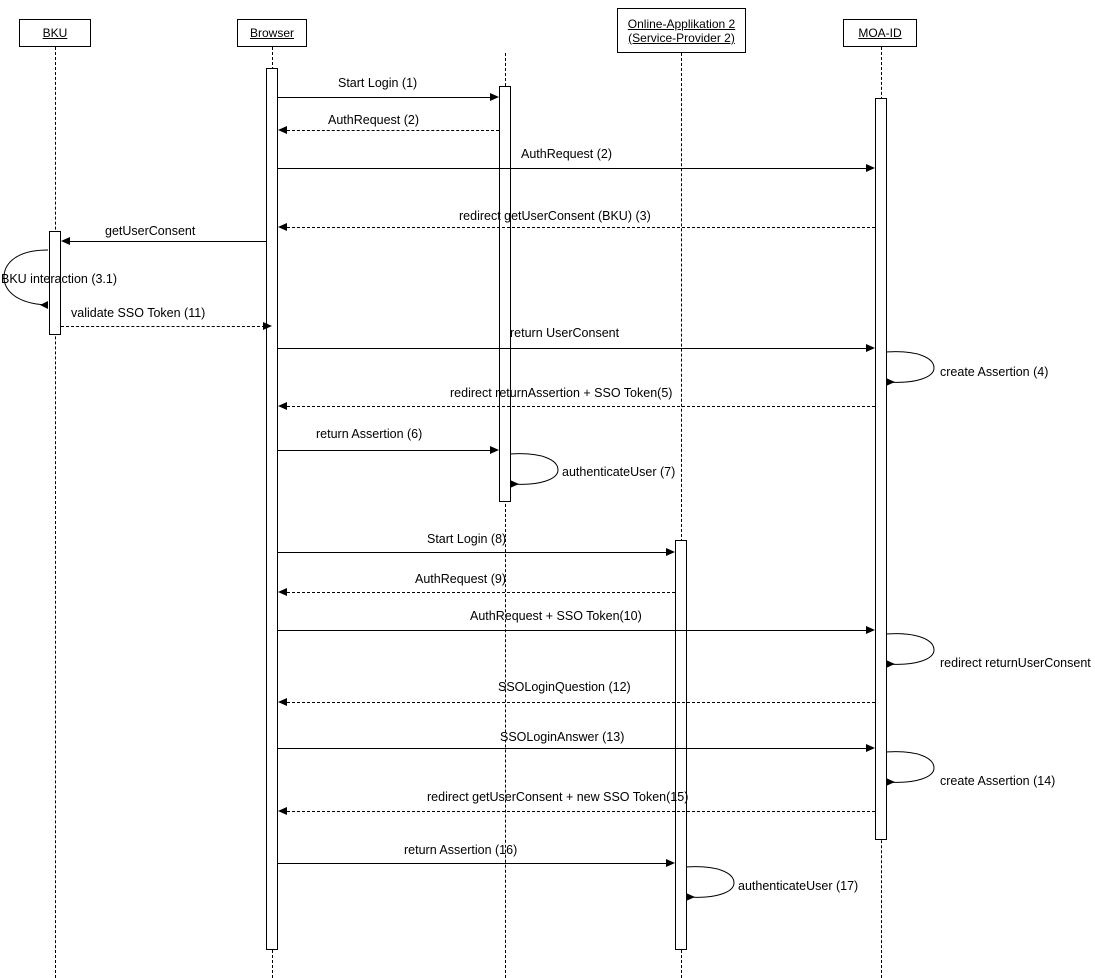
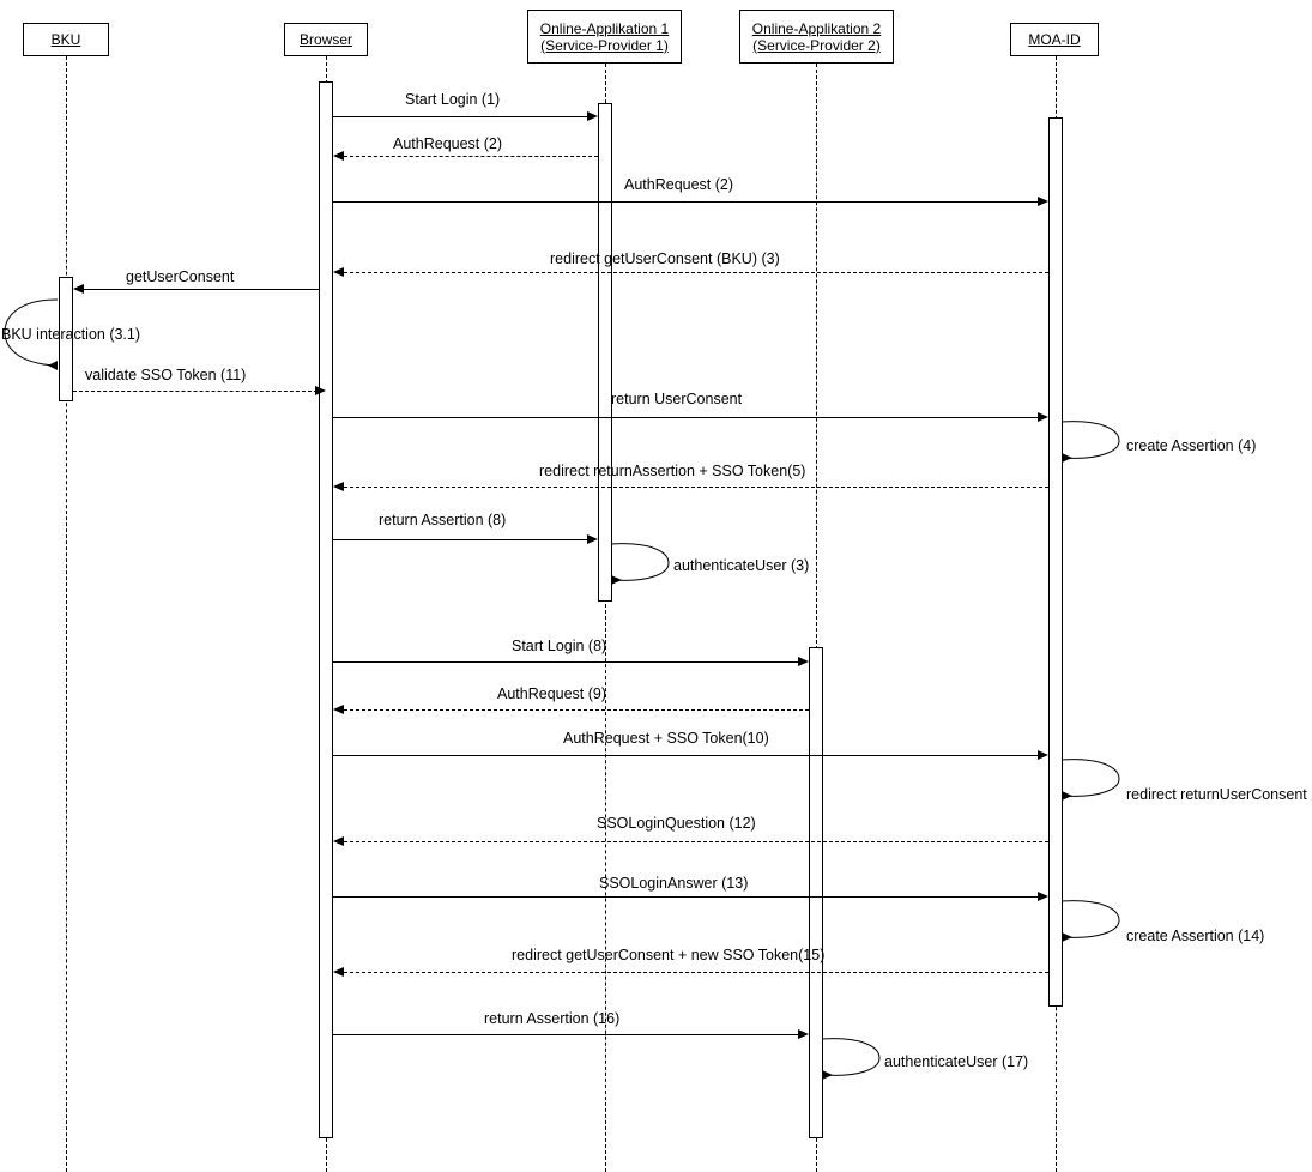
  BKU
  Browser
+ Online-Applikation 1
+ (Service-Provider 1)
  Online-Applikation 2
  (Service-Provider 2)
  MOA-ID
  Start Login (1)
  AuthRequest (2)
  AuthRequest (2)
  redirect getUserConsent (BKU) (3)
  getUserConsent
  BKU interaction (3.1)
  validate SSO Token (11)
  return UserConsent
  create Assertion (4)
  redirect returnAssertion + SSO Token(5)
- return Assertion (6)
+ return Assertion (8)
- authenticateUser (7)
+ authenticateUser (3)
  Start Login (8)
  AuthRequest (9)
  AuthRequest + SSO Token(10)
  redirect returnUserConsent
  SSOLoginQuestion (12)
  SSOLoginAnswer (13)
  create Assertion (14)
  redirect getUserConsent + new SSO Token(15)
  return Assertion (16)
  authenticateUser (17)
